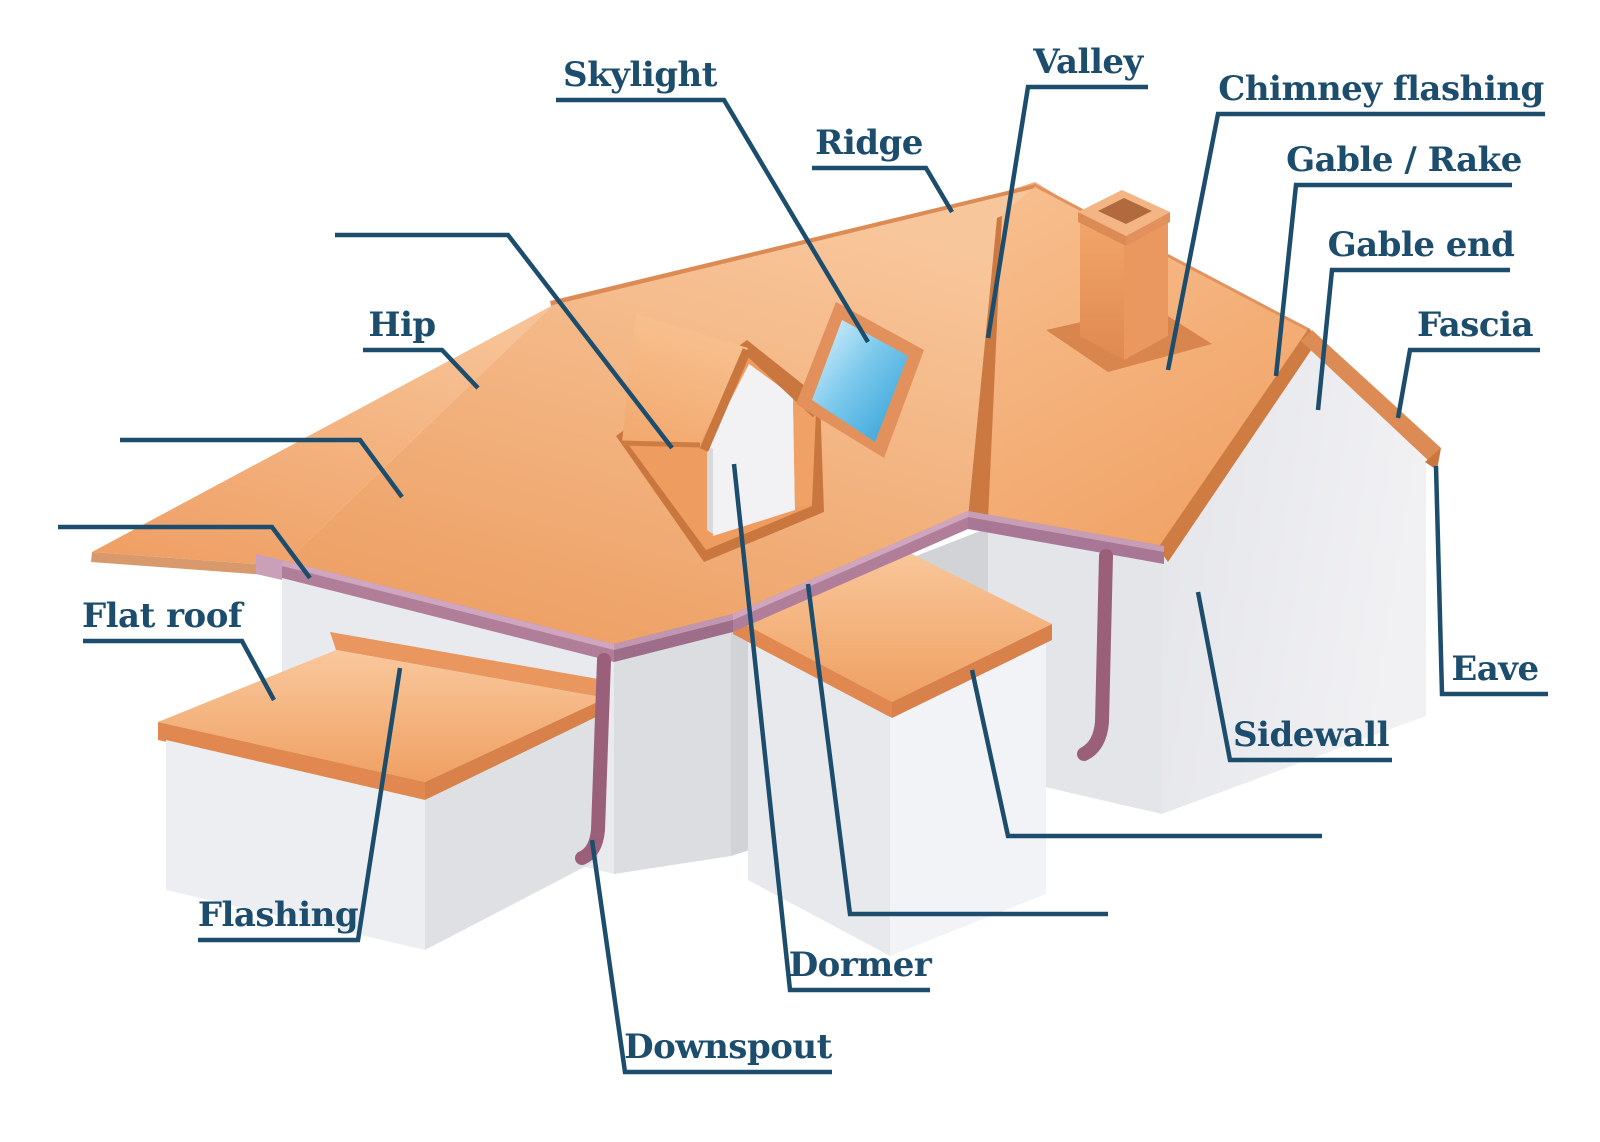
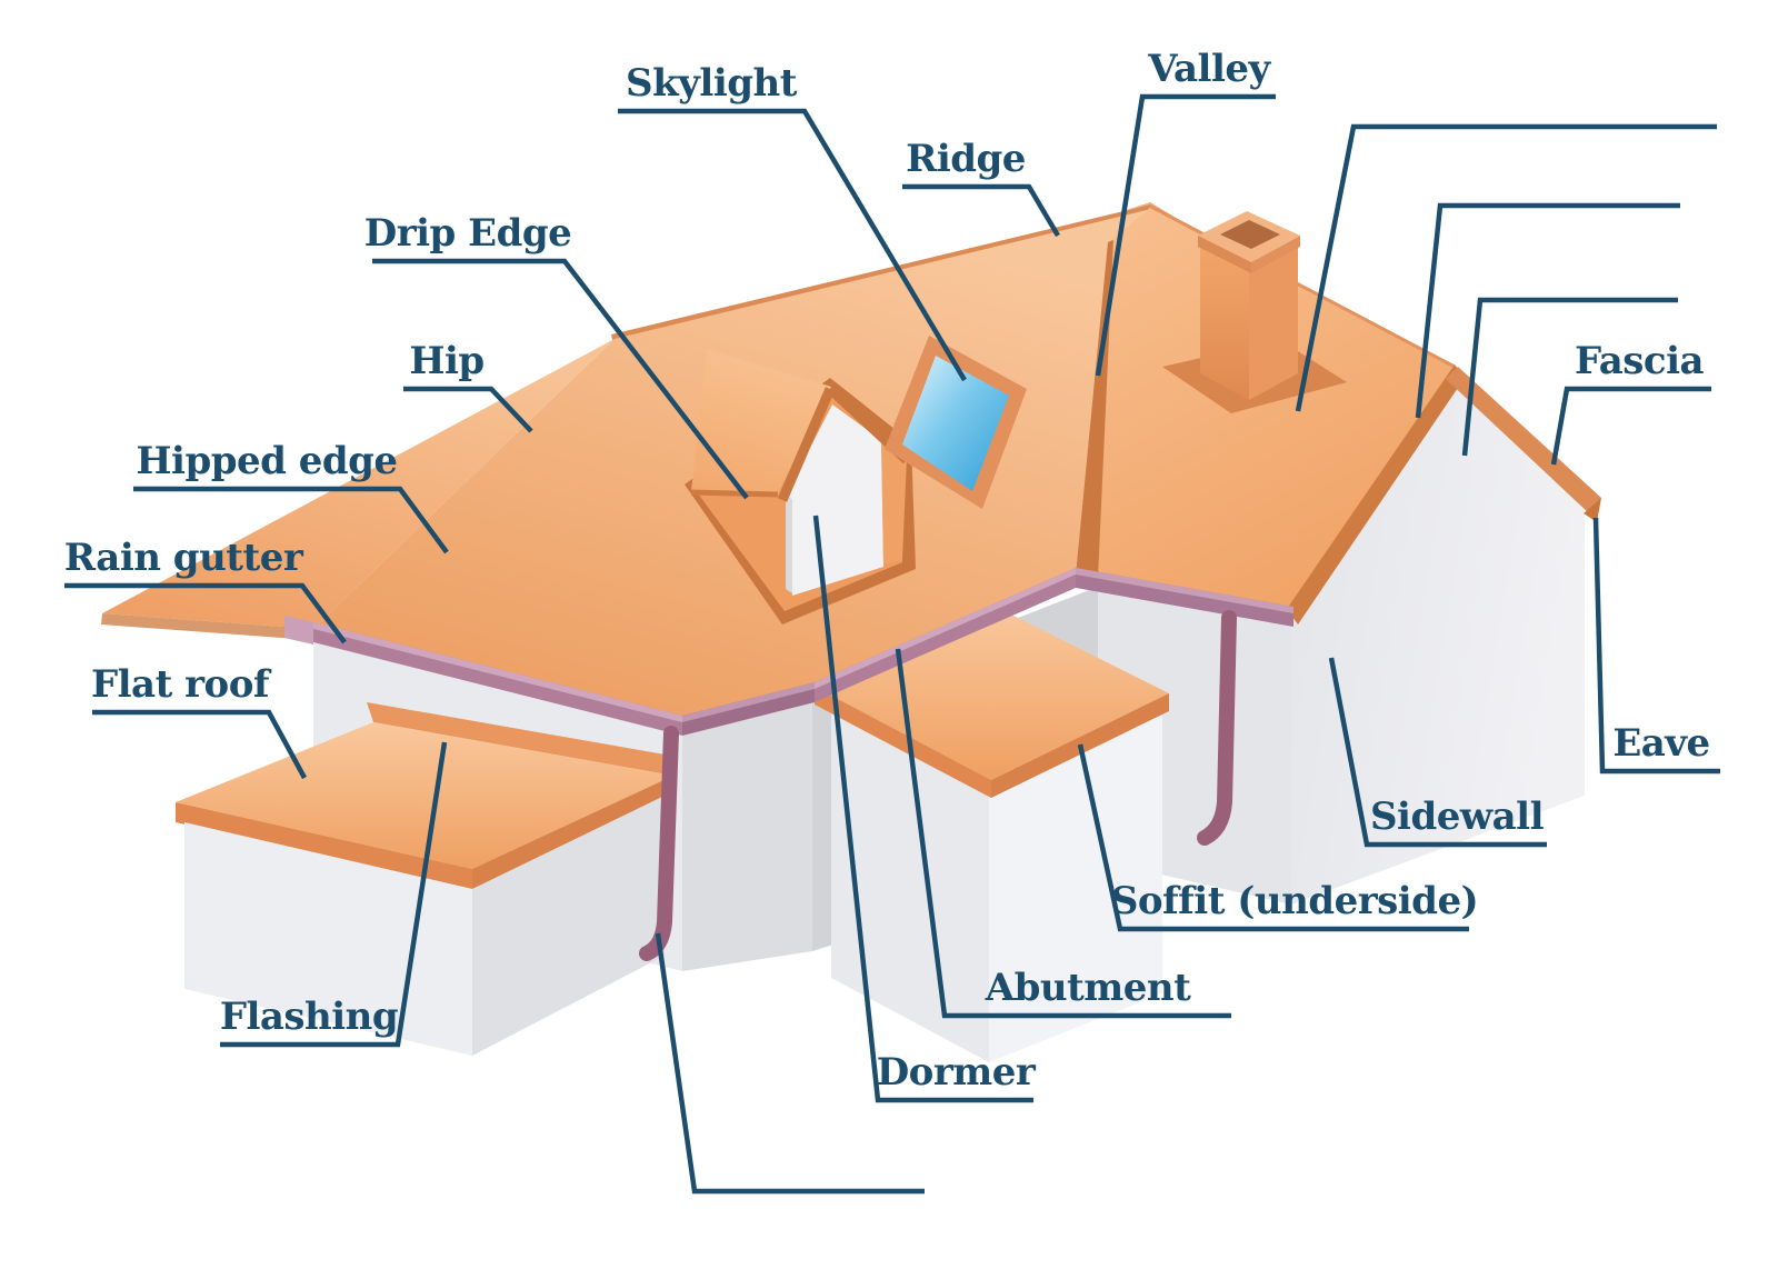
  Skylight
  Ridge
  Valley
- Chimney flashing
- Gable / Rake
- Gable end
  Fascia
+ Drip Edge
  Hip
+ Hipped edge
+ Rain gutter
  Flat roof
  Flashing
- Downspout
  Dormer
+ Abutment
+ Soffit (underside)
  Sidewall
  Eave
